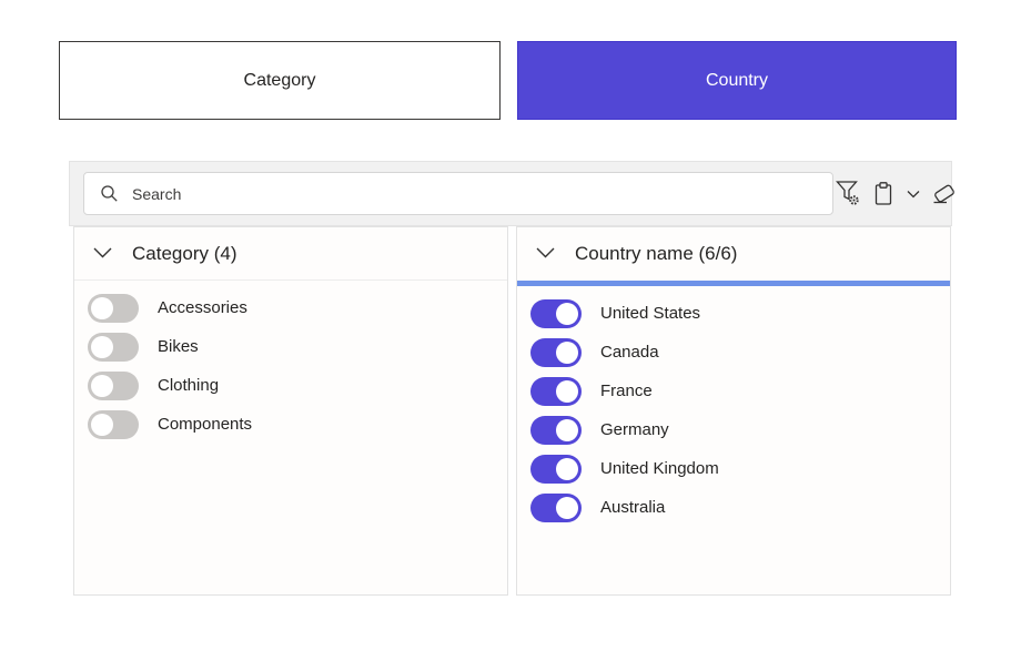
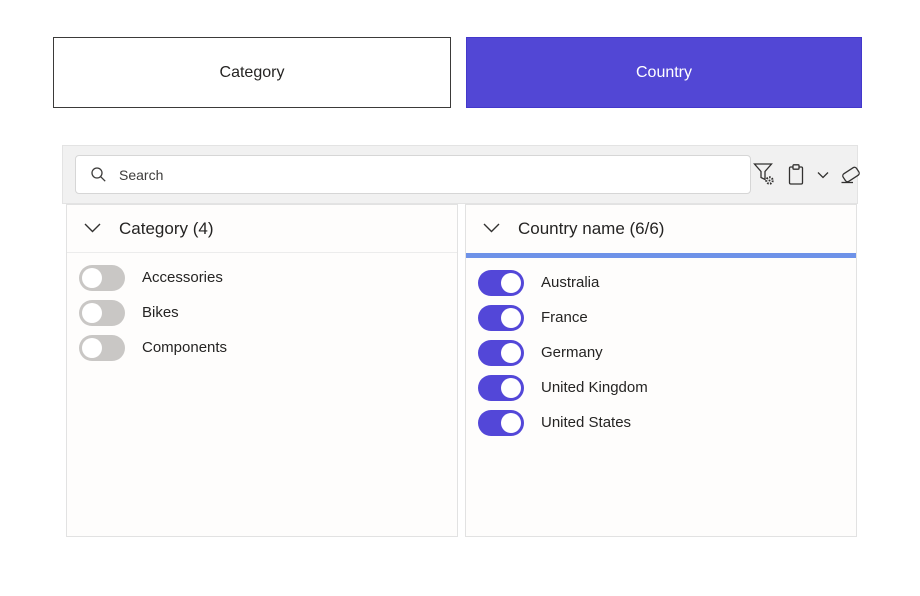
  Category
  Country
  Search
  Category (4)
  Accessories
  Bikes
- Clothing
  Components
  Country name (6/6)
- United States
+ Australia
- Canada
  France
  Germany
  United Kingdom
- Australia
+ United States
